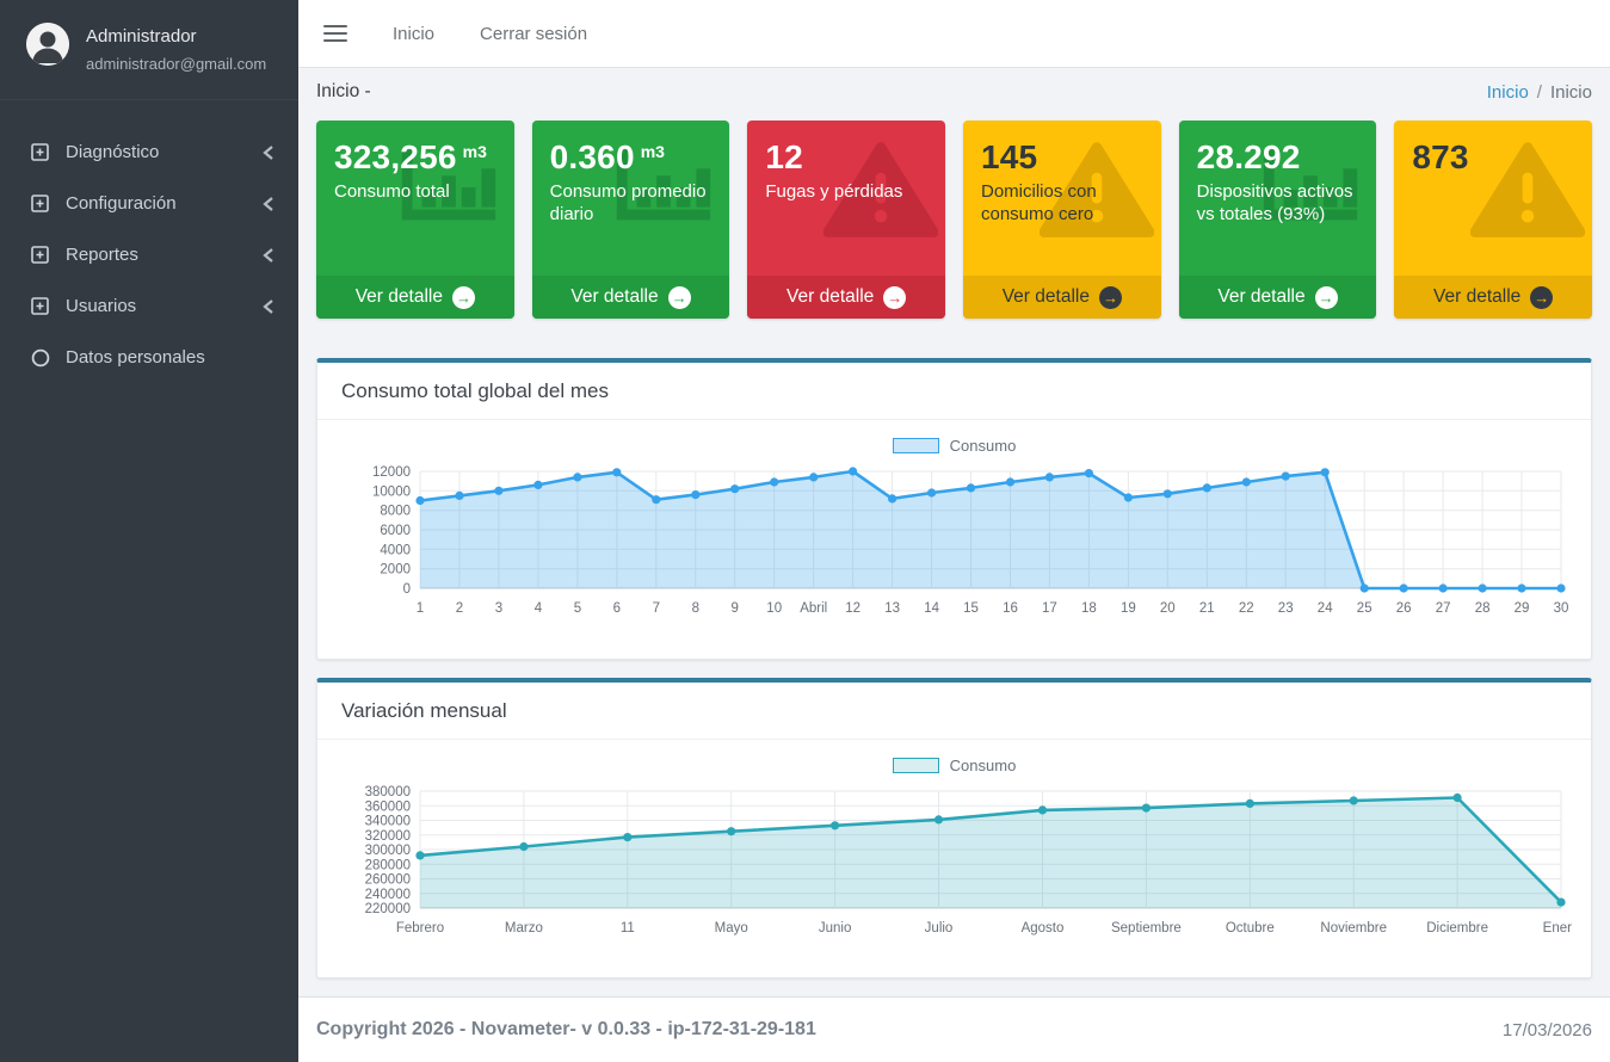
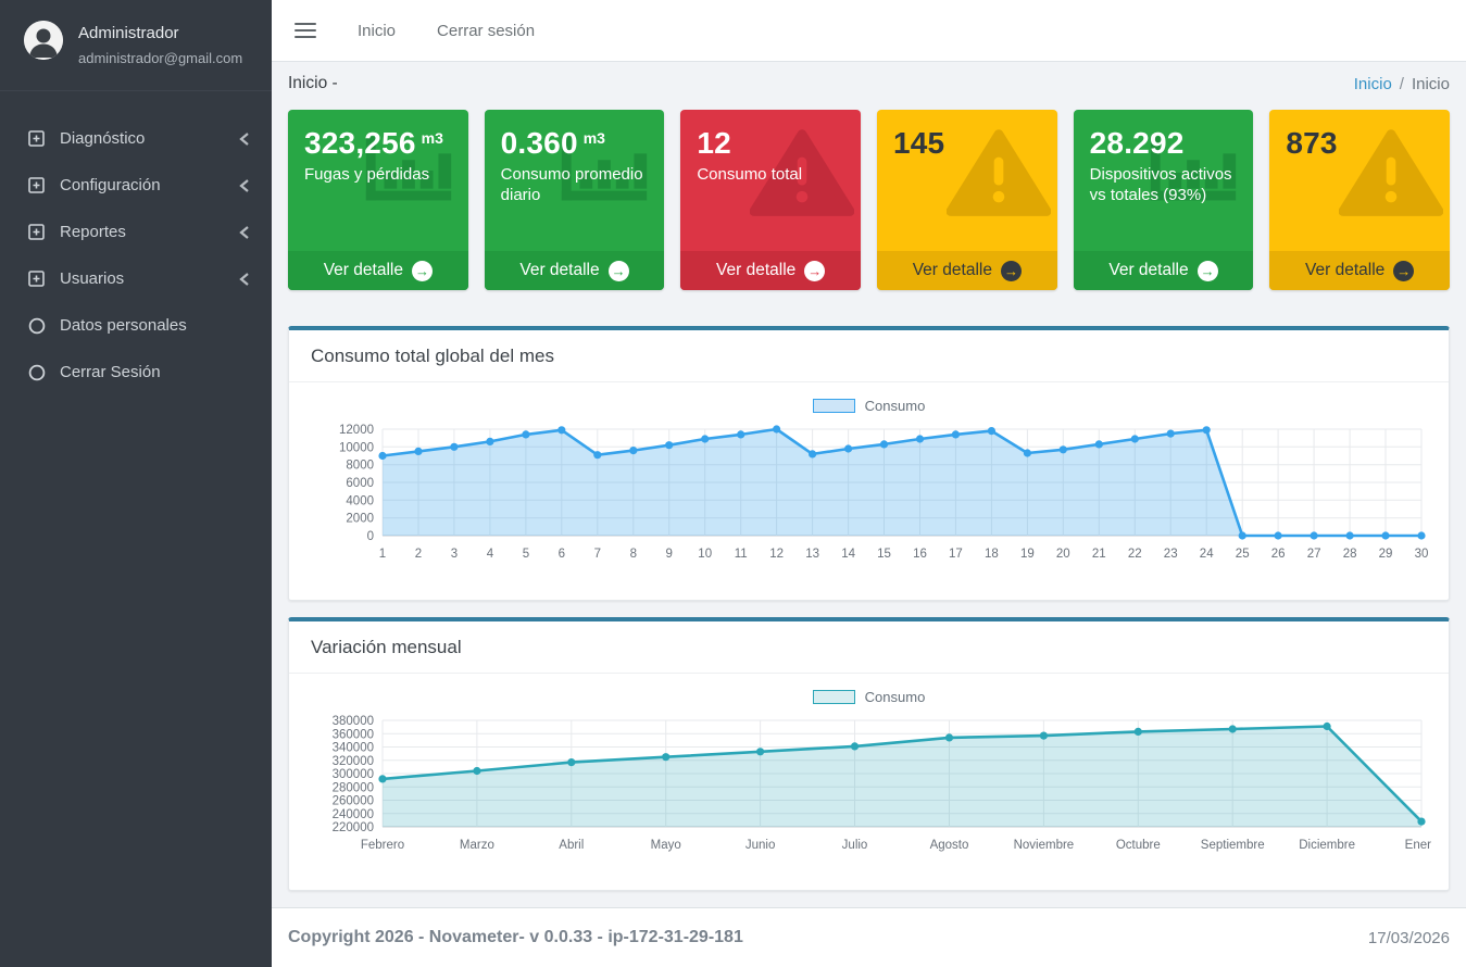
  Administrador
  administrador@gmail.com
  Diagnóstico
  Configuración
  Reportes
  Usuarios
  Datos personales
+ Cerrar Sesión
  Inicio
  Cerrar sesión
  Inicio -
  Inicio / Inicio
  323,256 m3
- Consumo total
+ Fugas y pérdidas
  Ver detalle
  →
  0.360 m3
  Consumo promedio diario
  Ver detalle
  →
  12
- Fugas y pérdidas
+ Consumo total
  Ver detalle
  →
  145
- Domicilios con consumo cero
  Ver detalle
  →
  28.292
  Dispositivos activos vs totales (93%)
  Ver detalle
  →
  873
  Ver detalle
  →
  Consumo total global del mes
  Consumo
  0
  2000
  4000
  6000
  8000
  10000
  12000
  1
  2
  3
  4
  5
  6
  7
  8
  9
  10
- Abril
+ 11
  12
  13
  14
  15
  16
  17
  18
  19
  20
  21
  22
  23
  24
  25
  26
  27
  28
  29
  30
  Variación mensual
  Consumo
  220000
  240000
  260000
  280000
  300000
  320000
  340000
  360000
  380000
  Febrero
  Marzo
- 11
+ Abril
  Mayo
  Junio
  Julio
  Agosto
- Septiembre
+ Noviembre
  Octubre
- Noviembre
+ Septiembre
  Diciembre
  Ener
  Copyright 2026 - Novameter- v 0.0.33 - ip-172-31-29-181
  17/03/2026
